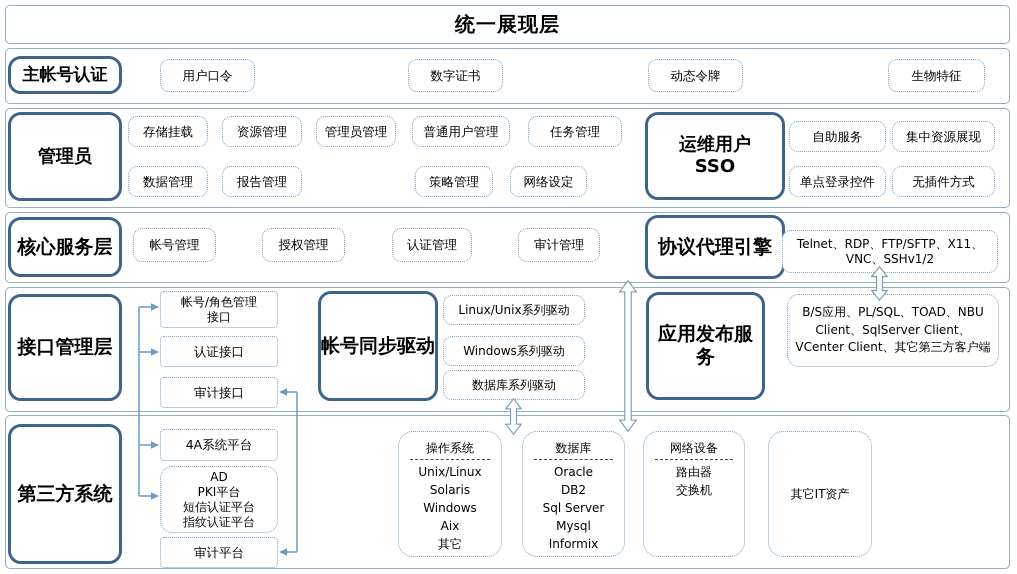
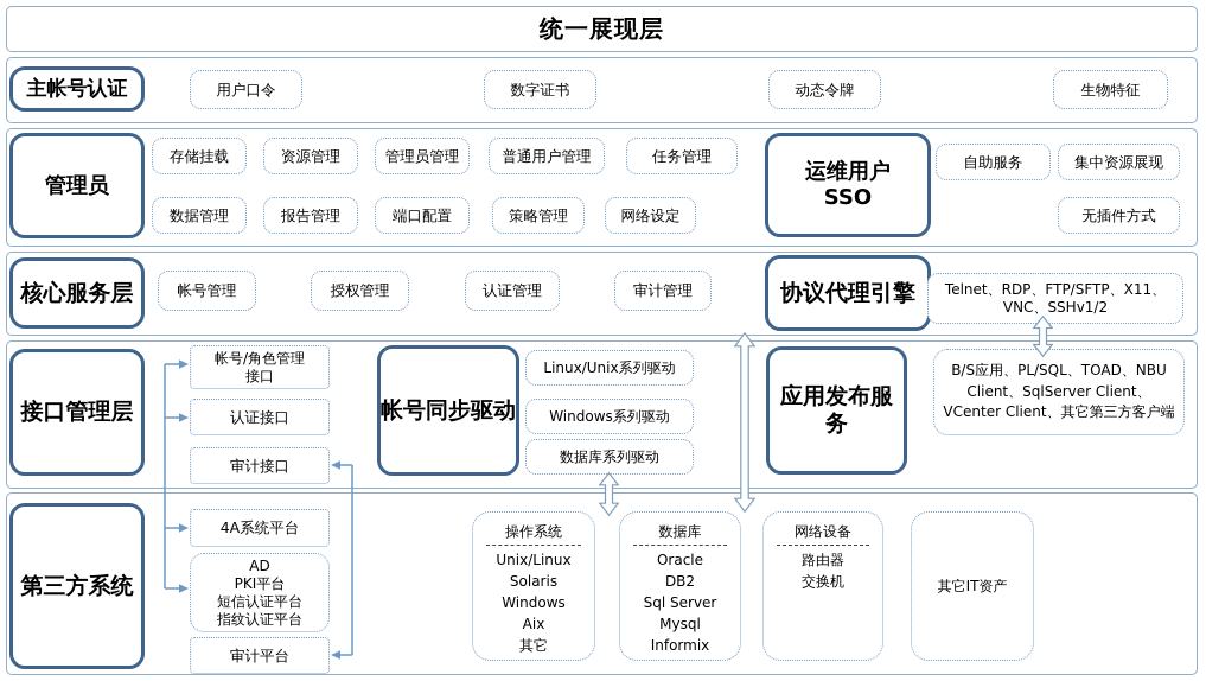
  统一展现层
  主帐号认证
  用户口令
  数字证书
  动态令牌
  生物特征
  管理员
  存储挂载
  资源管理
  管理员管理
  普通用户管理
  任务管理
  数据管理
  报告管理
+ 端口配置
  策略管理
  网络设定
  运维用户
  SSO
  自助服务
  集中资源展现
- 单点登录控件
  无插件方式
  核心服务层
  帐号管理
  授权管理
  认证管理
  审计管理
  协议代理引擎
  Telnet、RDP、FTP/SFTP、X11、VNC、SSHv1/2
  接口管理层
  帐号/角色管理接口
  认证接口
  审计接口
  帐号同步驱动
  Linux/Unix系列驱动
  Windows系列驱动
  数据库系列驱动
  应用发布服务
  B/S应用、PL/SQL、TOAD、NBU Client、SqlServer Client、VCenter Client、其它第三方客户端
  第三方系统
  4A系统平台
  AD
  PKI平台
  短信认证平台
  指纹认证平台
  审计平台
  操作系统
  Unix/Linux
  Solaris
  Windows
  Aix
  其它
  数据库
  Oracle
  DB2
  Sql Server
  Mysql
  Informix
  网络设备
  路由器
  交换机
  其它IT资产
